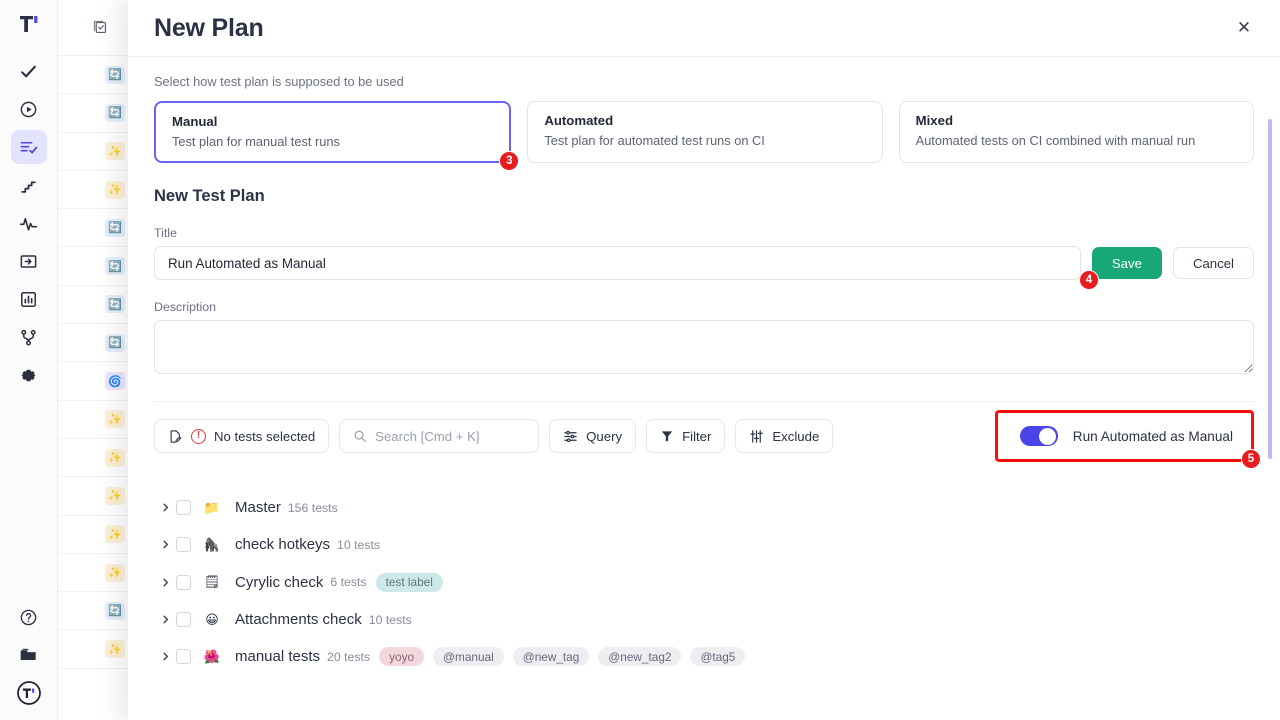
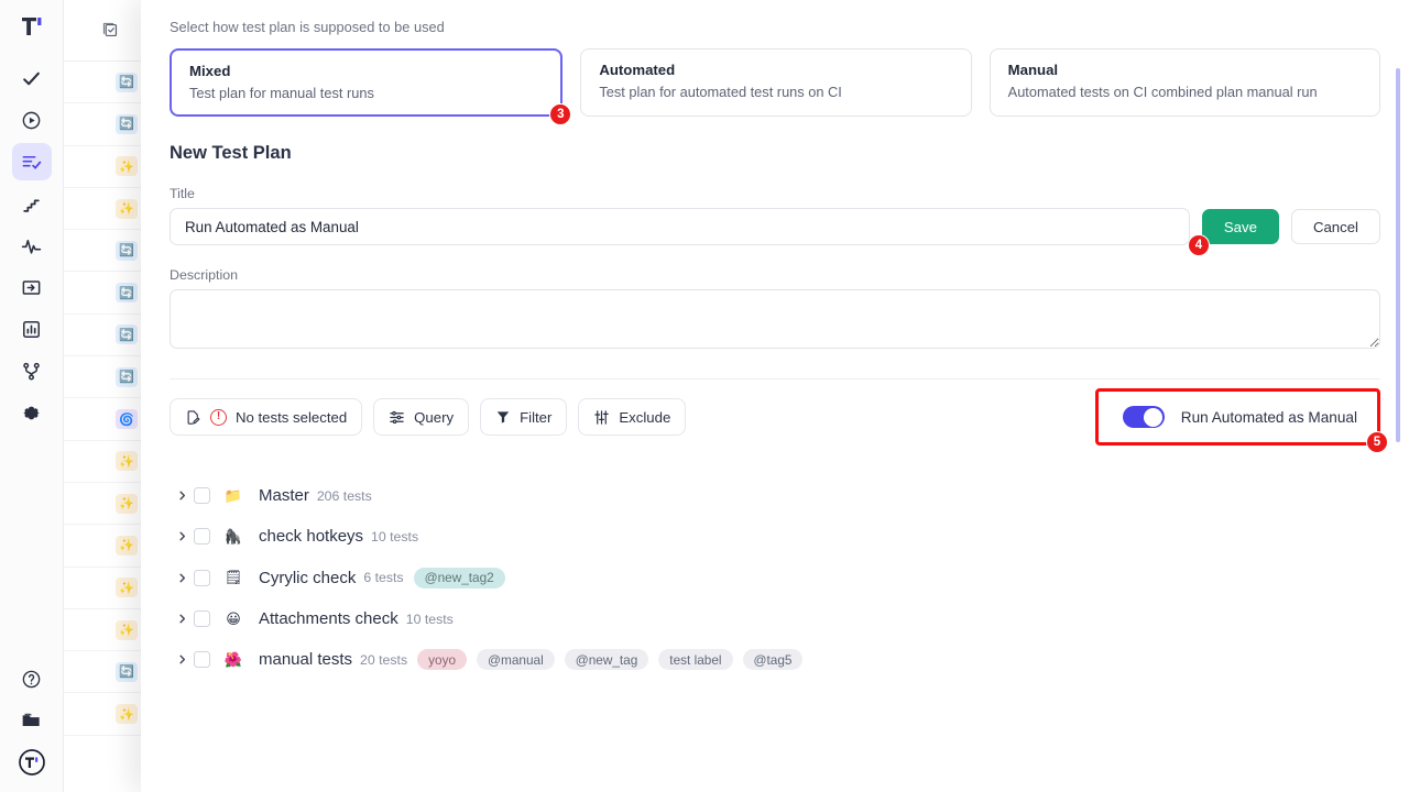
  🔄
  🔄
  ✨
  ✨
  🔄
  🔄
  🔄
  🔄
  🌀
  ✨
  ✨
  ✨
  ✨
  ✨
  🔄
  ✨
- New Plan
- ✕
  Select how test plan is supposed to be used
- Manual
+ Mixed
  Test plan for manual test runs
  3
  Automated
  Test plan for automated test runs on CI
- Mixed
+ Manual
- Automated tests on CI combined with manual run
+ Automated tests on CI combined plan manual run
  New Test Plan
  Title
  Run Automated as Manual
  4
  Save
  Cancel
  Description
  !
  No tests selected
- Search [Cmd + K]
  Query
  Filter
  Exclude
  Run Automated as Manual
  5
  📁
  Master
- 156 tests
+ 206 tests
  🦍
  check hotkeys
  10 tests
  🗒
  Cyrylic check
  6 tests
- test label
+ @new_tag2
  😀
  Attachments check
  10 tests
  🌺
  manual tests
  20 tests
  yoyo
  @manual
  @new_tag
- @new_tag2
+ test label
  @tag5
